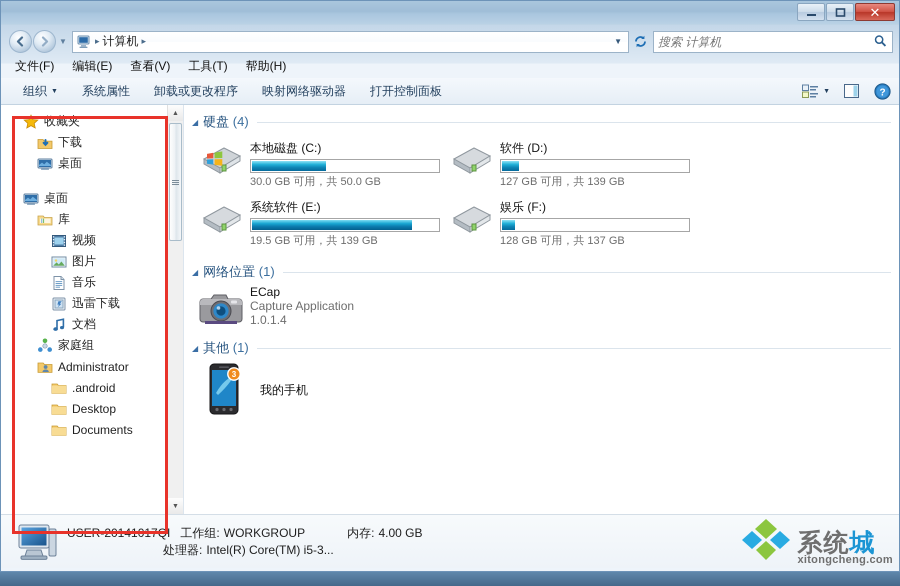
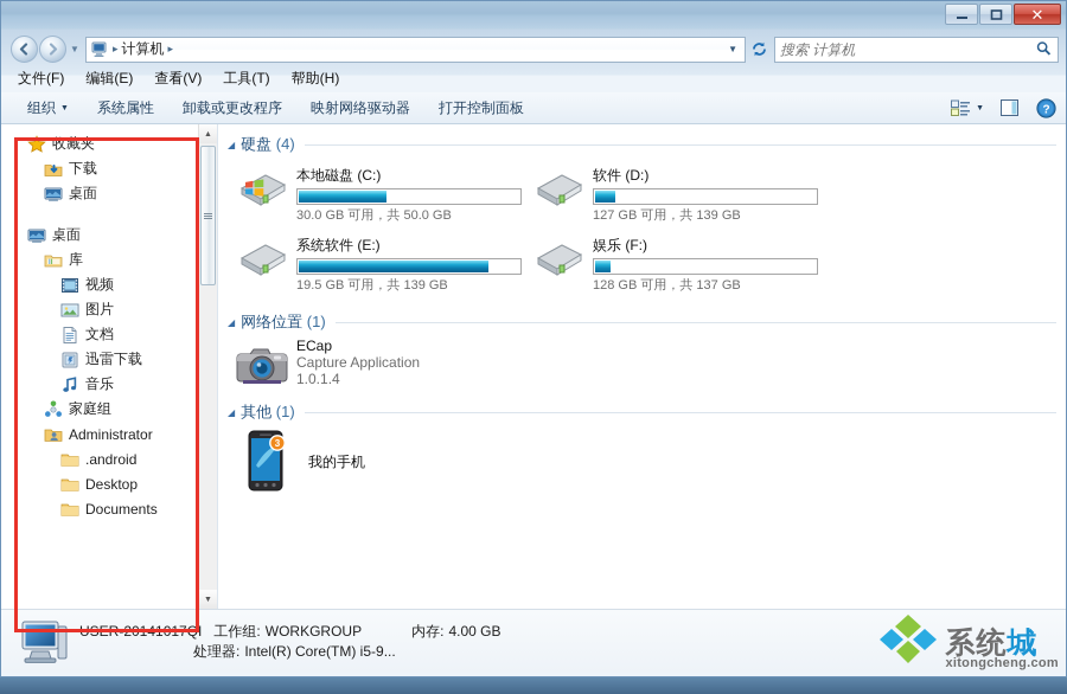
  ✕
  ▼
  ▸
  计算机
  ▸
  ▼
  搜索 计算机
  文件(F)
  编辑(E)
  查看(V)
  工具(T)
  帮助(H)
  组织
  系统属性
  卸载或更改程序
  映射网络驱动器
  打开控制面板
  ?
  收藏夹
  下载
  桌面
  桌面
  库
  视频
  图片
- 音乐
+ 文档
  迅雷下载
- 文档
+ 音乐
  家庭组
  Administrator
  .android
  Desktop
  Documents
  ◢
  硬盘 (4)
  本地磁盘 (C:)
  30.0 GB 可用，共 50.0 GB
  软件 (D:)
  127 GB 可用，共 139 GB
  系统软件 (E:)
  19.5 GB 可用，共 139 GB
  娱乐 (F:)
  128 GB 可用，共 137 GB
  ◢
  网络位置 (1)
  ECap
  Capture Application
  1.0.1.4
  ◢
  其他 (1)
  3
  我的手机
  USER-20141017QI
  工作组:
  WORKGROUP
  内存:
  4.00 GB
  处理器:
- Intel(R) Core(TM) i5-3...
+ Intel(R) Core(TM) i5-9...
  系统城
  xitongcheng.com
